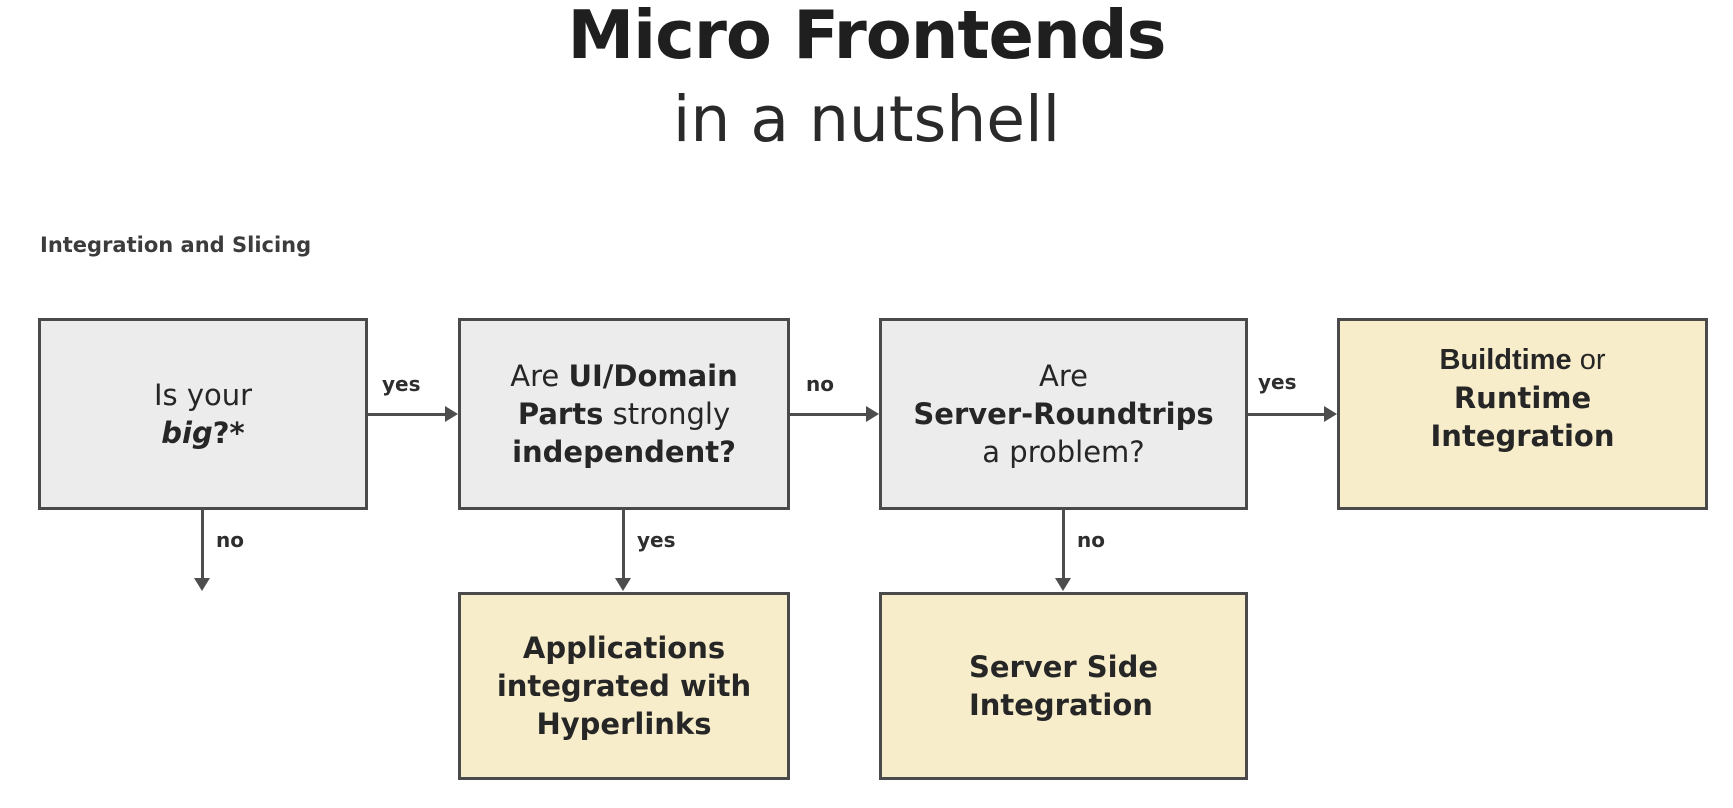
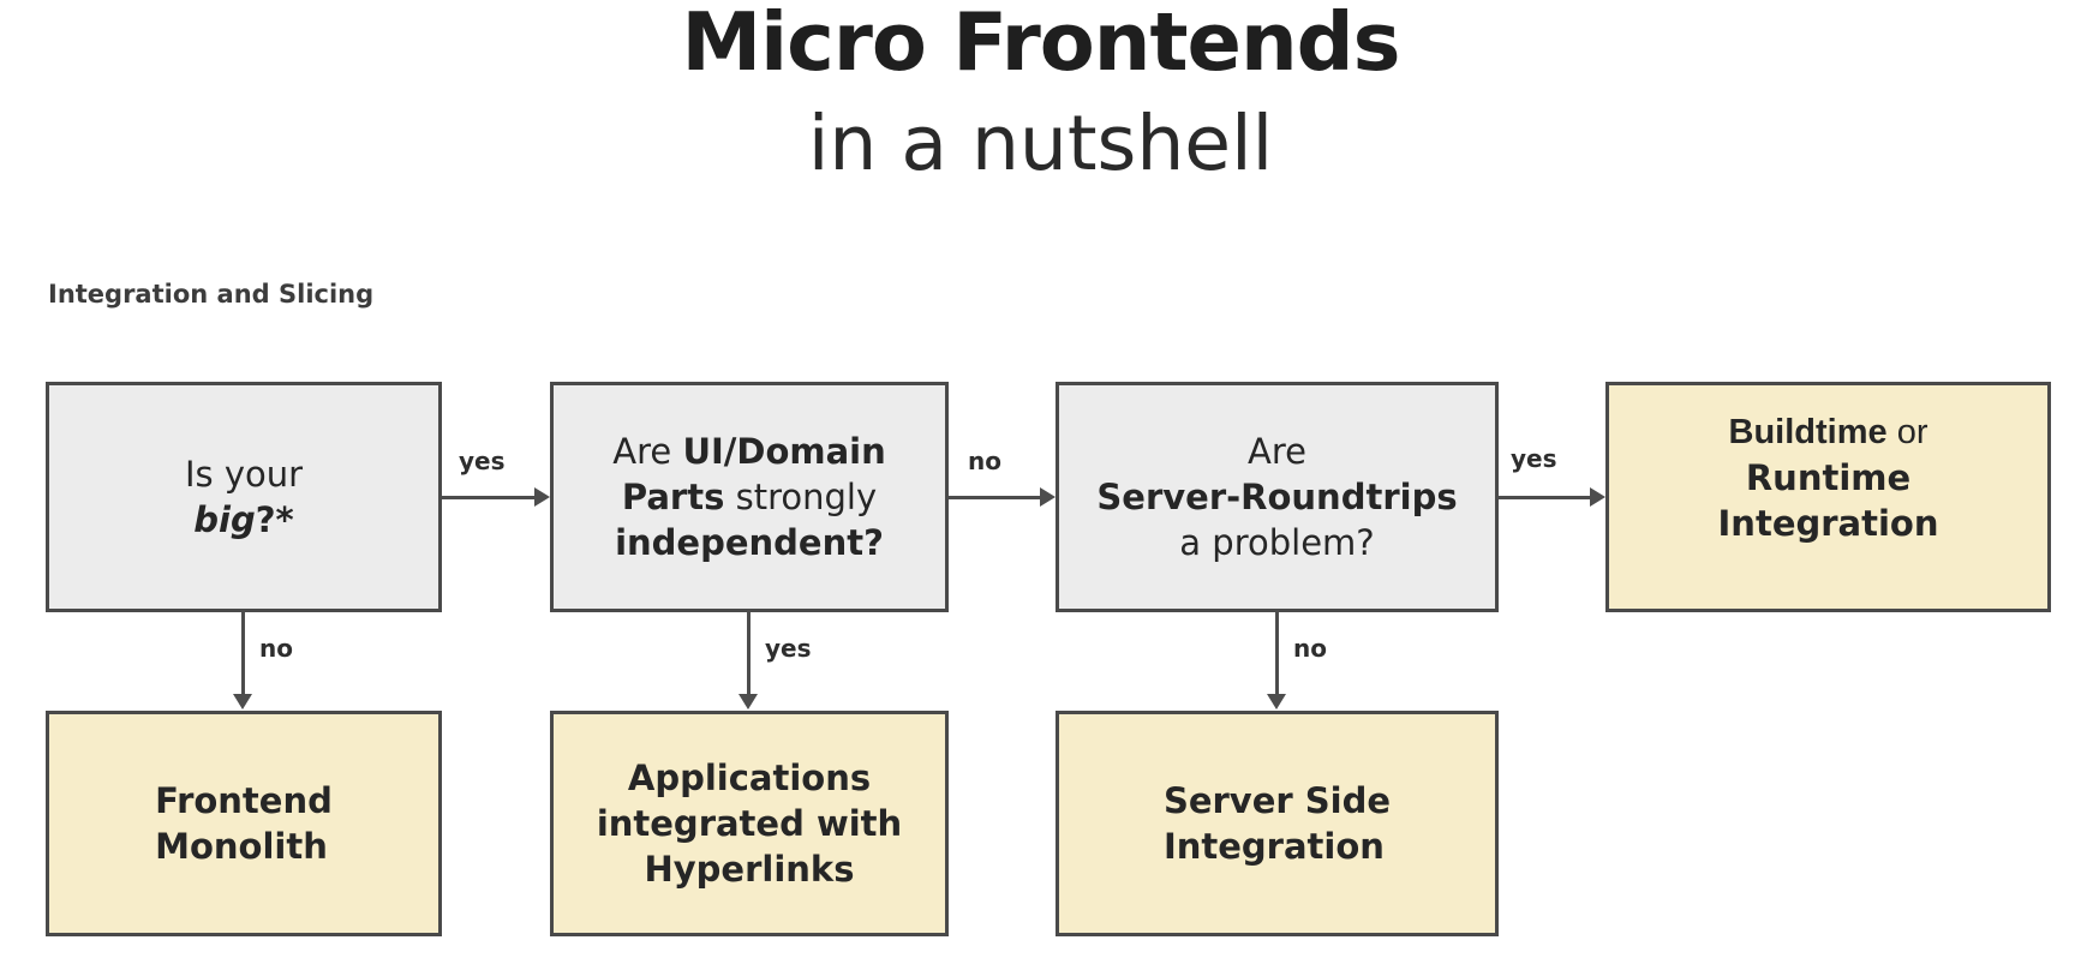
  Micro Frontends
  in a nutshell
  Integration and Slicing
  Is your
  big?*
  Are UI/Domain
  Parts strongly
  independent?
  Are
  Server-Roundtrips
  a problem?
  Buildtime or
  Runtime
  Integration
+ Frontend
+ Monolith
  Applications
  integrated with
  Hyperlinks
  Server Side
  Integration
  yes
  no
  yes
  no
  yes
  no
